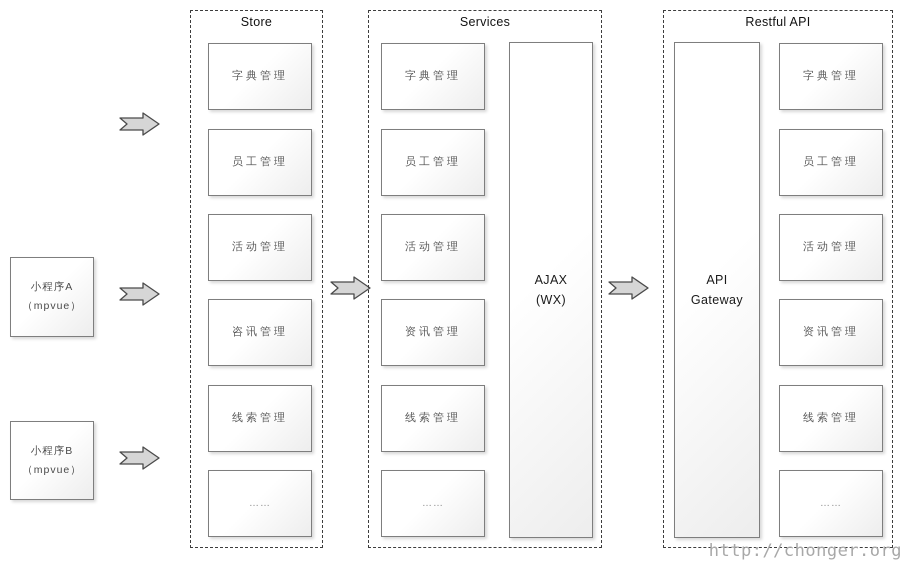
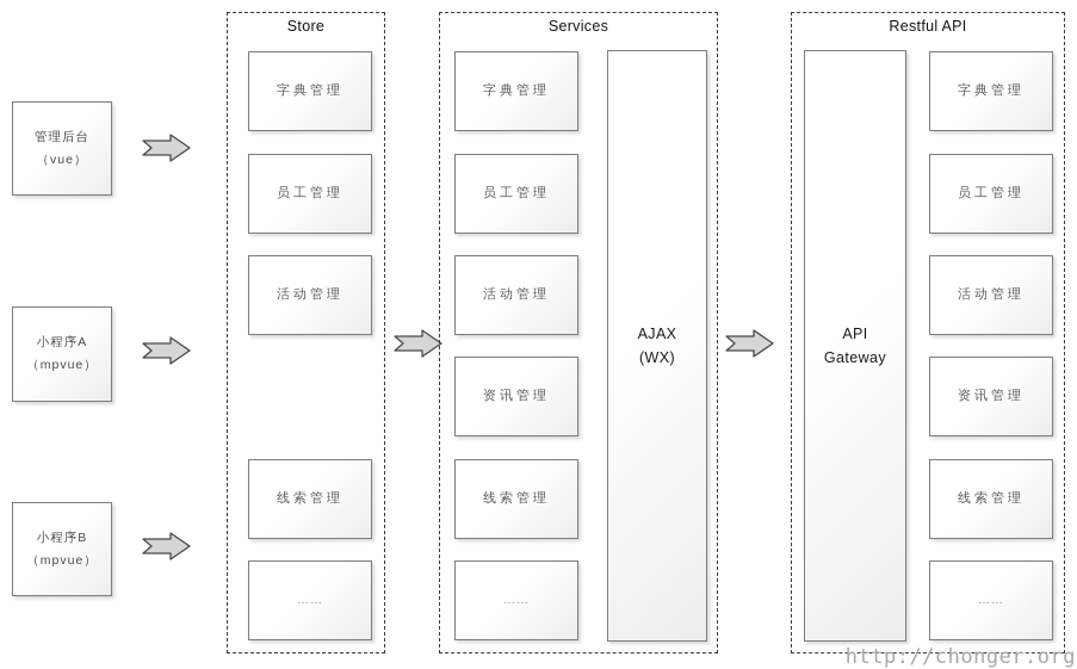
+ 管理后台
+ （vue）
  小程序A
  （mpvue）
  小程序B
  （mpvue）
  Store
  字典管理
  员工管理
  活动管理
- 咨讯管理
  线索管理
  ……
  Services
  字典管理
  员工管理
  活动管理
  资讯管理
  线索管理
  ……
  AJAX
  (WX)
  Restful API
  API
  Gateway
  字典管理
  员工管理
  活动管理
  资讯管理
  线索管理
  ……
  http://chonger.org
